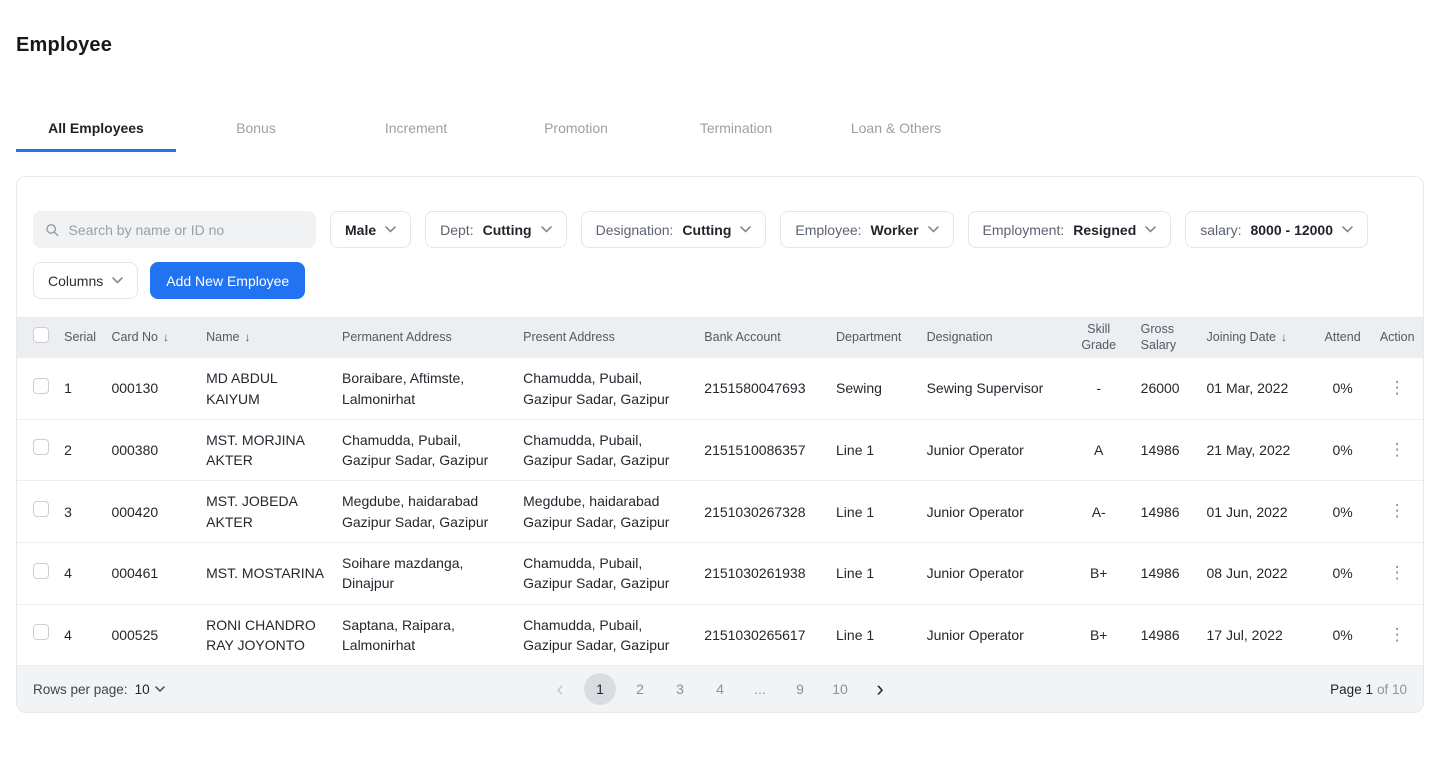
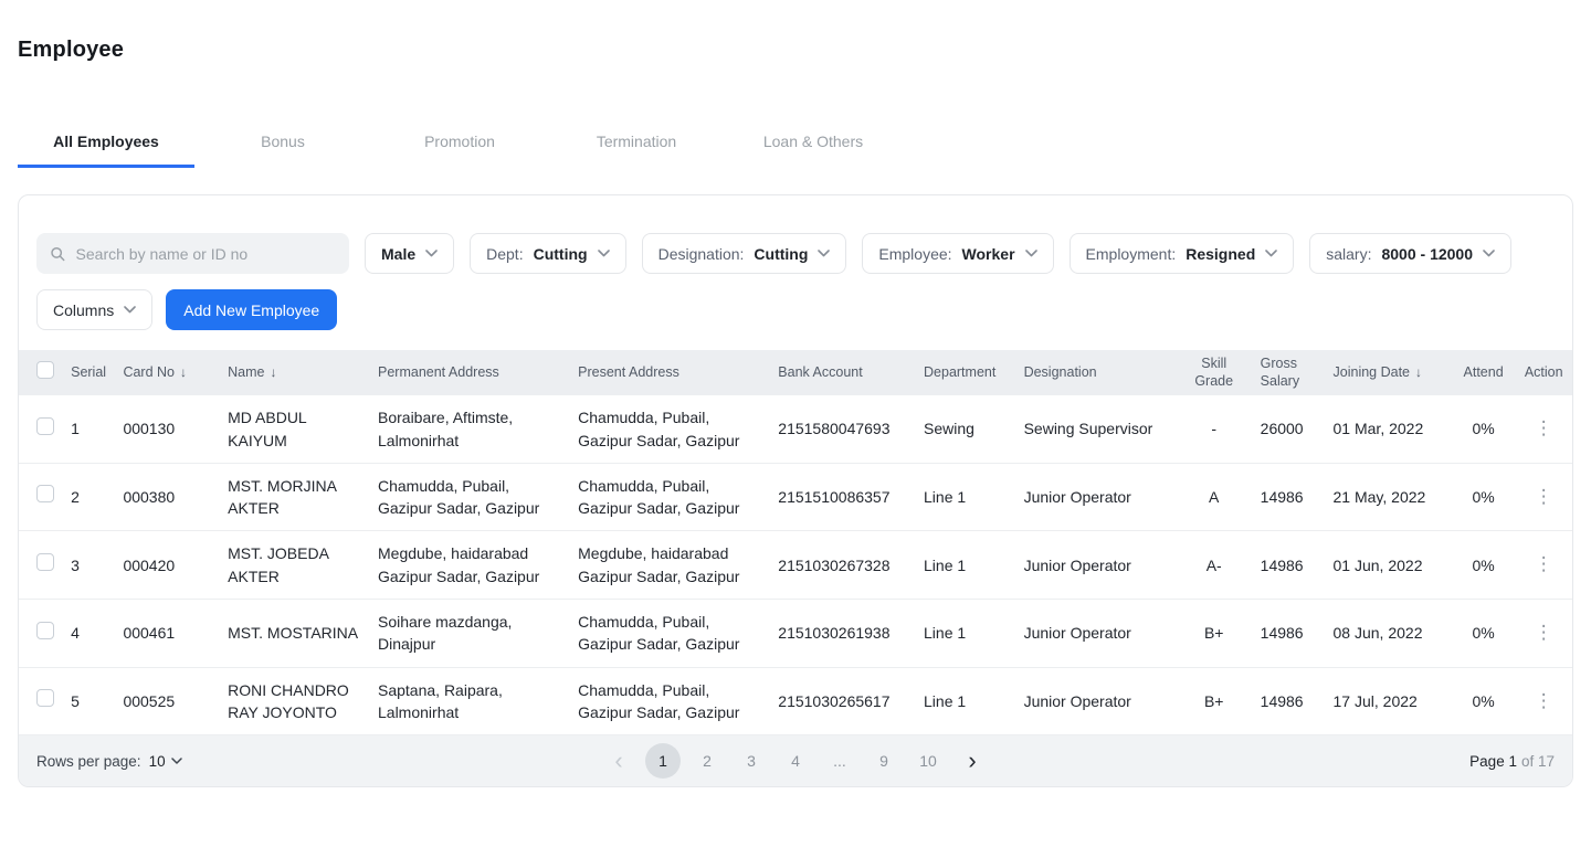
  Employee
  All Employees
  Bonus
- Increment
  Promotion
  Termination
  Loan & Others
  Search by name or ID no
  Male
  Dept:
  Cutting
  Designation:
  Cutting
  Employee:
  Worker
  Employment:
  Resigned
  salary:
  8000 - 12000
  Columns
  Add New Employee
  	Serial	Card No ↓	Name ↓	Permanent Address	Present Address	Bank Account	Department	Designation	Skill Grade	Gross Salary	Joining Date ↓	Attend	Action
  	1	000130	MD ABDUL KAIYUM	Boraibare, Aftimste, Lalmonirhat	Chamudda, Pubail, Gazipur Sadar, Gazipur	2151580047693	Sewing	Sewing Supervisor	-	26000	01 Mar, 2022	0%	⋮
  	2	000380	MST. MORJINA AKTER	Chamudda, Pubail, Gazipur Sadar, Gazipur	Chamudda, Pubail, Gazipur Sadar, Gazipur	2151510086357	Line 1	Junior Operator	A	14986	21 May, 2022	0%	⋮
  	3	000420	MST. JOBEDA AKTER	Megdube, haidarabad Gazipur Sadar, Gazipur	Megdube, haidarabad Gazipur Sadar, Gazipur	2151030267328	Line 1	Junior Operator	A-	14986	01 Jun, 2022	0%	⋮
  	4	000461	MST. MOSTARINA	Soihare mazdanga, Dinajpur	Chamudda, Pubail, Gazipur Sadar, Gazipur	2151030261938	Line 1	Junior Operator	B+	14986	08 Jun, 2022	0%	⋮
- 	4	000525	RONI CHANDRO RAY JOYONTO	Saptana, Raipara, Lalmonirhat	Chamudda, Pubail, Gazipur Sadar, Gazipur	2151030265617	Line 1	Junior Operator	B+	14986	17 Jul, 2022	0%	⋮
+ 	5	000525	RONI CHANDRO RAY JOYONTO	Saptana, Raipara, Lalmonirhat	Chamudda, Pubail, Gazipur Sadar, Gazipur	2151030265617	Line 1	Junior Operator	B+	14986	17 Jul, 2022	0%	⋮
  Rows per page:
  10
  ‹
  1
  2
  3
  4
  ...
  9
  10
  ›
- Page 1 of 10
+ Page 1 of 17
